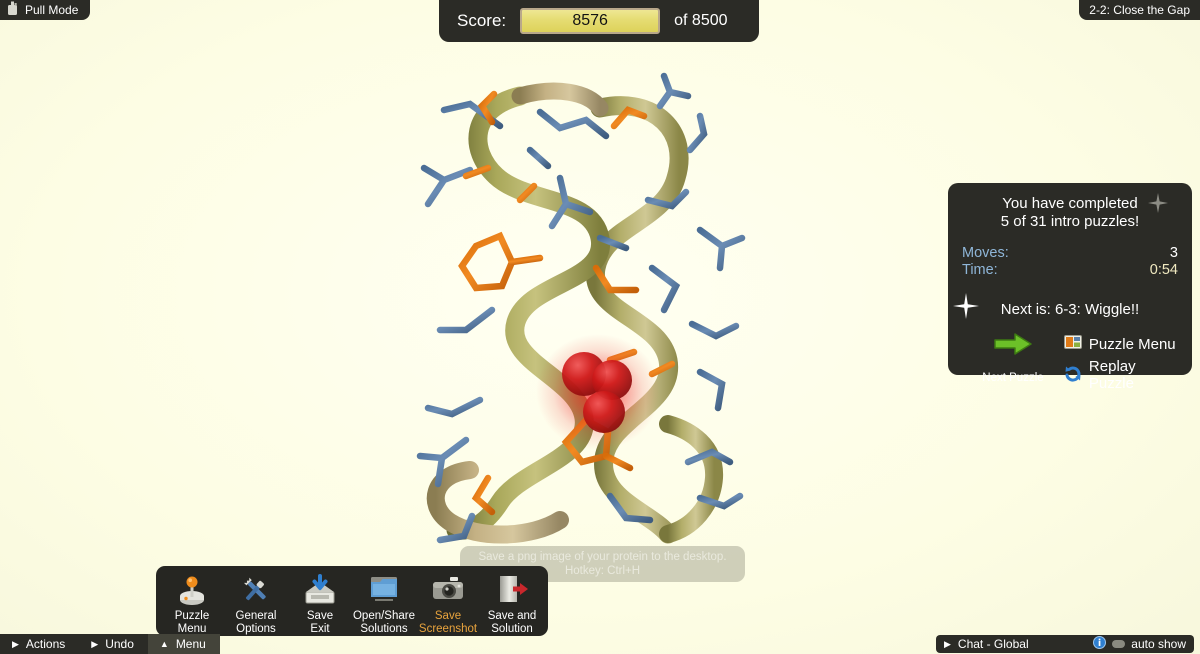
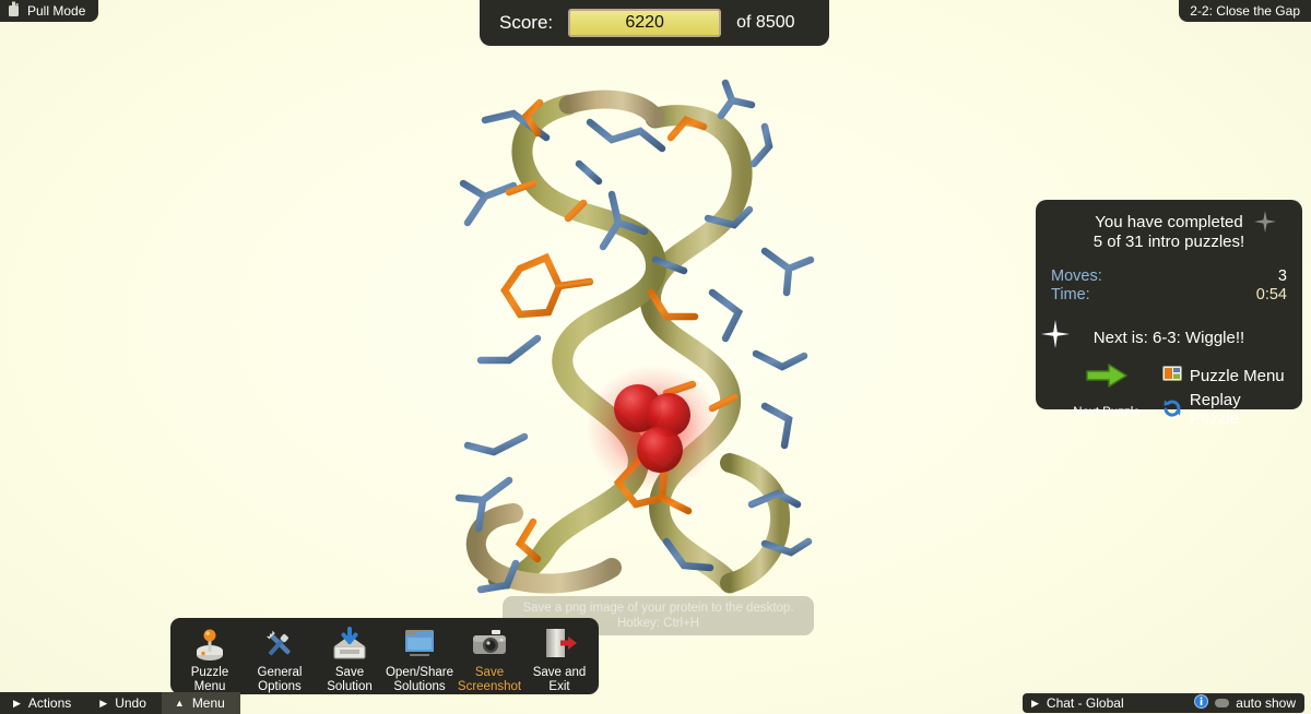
  Pull Mode
  Score:
- 8576
+ 6220
  of 8500
  2-2: Close the Gap
  You have completed
  5 of 31 intro puzzles!
  Moves:
  3
  Time:
  0:54
  Next is: 6-3: Wiggle!!
  Next Puzzle
  Puzzle Menu
  Replay Puzzle
  Save a png image of your protein to the desktop.
  Hotkey: Ctrl+H
  Puzzle
  Menu
  General
  Options
  Save
- Exit
+ Solution
  Open/Share
  Solutions
  Save
  Screenshot
  Save and
- Solution
+ Exit
  ▶
  Actions
  ▶
  Undo
  ▲
  Menu
  ▶
  Chat - Global
  auto show
